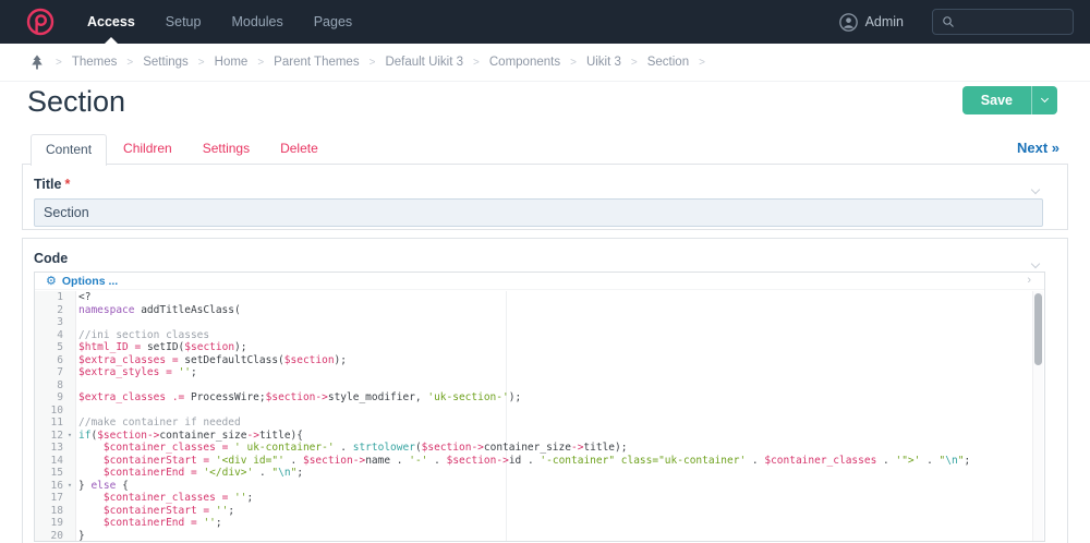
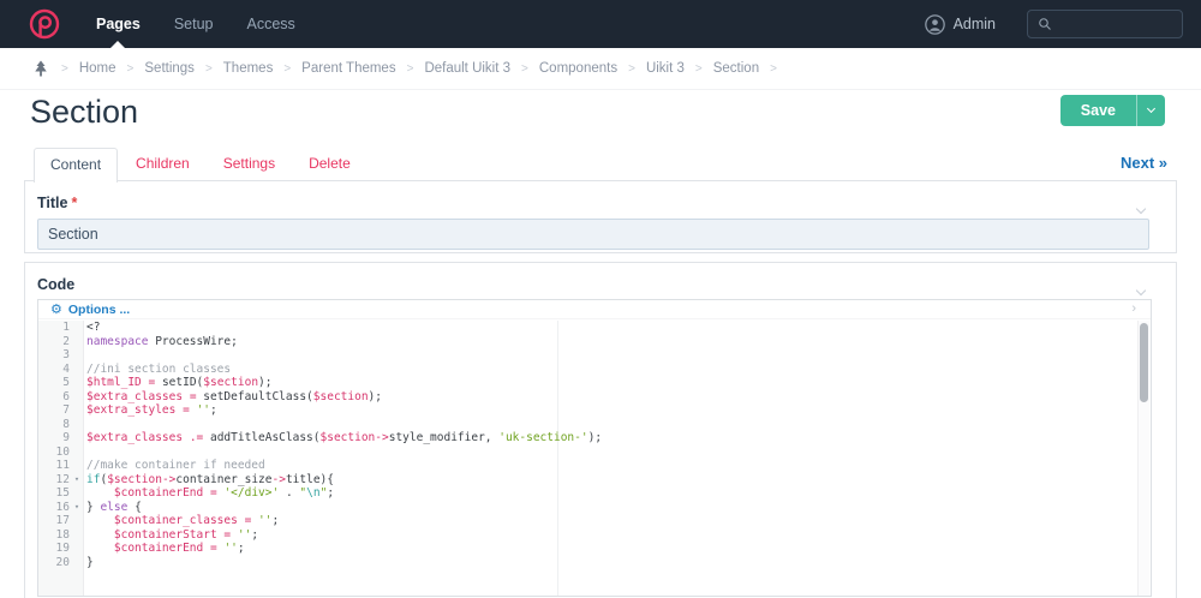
- Access
+ Pages
  Setup
- Modules
- Pages
+ Access
  Admin
  >
- Themes
+ Home
  >
  Settings
  >
- Home
+ Themes
  >
  Parent Themes
  >
  Default Uikit 3
  >
  Components
  >
  Uikit 3
  >
  Section
  >
  Section
  Save
  Content Children Settings Delete
  Next »
  Title *
  Section
  Code
  ⚙
  Options ...
  ›
  1
  <?
  2
- namespace addTitleAsClass(
+ namespace ProcessWire;
  3
  4
  //ini section classes
  5
  $html_ID = setID($section);
  6
  $extra_classes = setDefaultClass($section);
  7
  $extra_styles = '';
  8
  9
- $extra_classes .= ProcessWire;$section->style_modifier, 'uk-section-');
+ $extra_classes .= addTitleAsClass($section->style_modifier, 'uk-section-');
  10
  11
  //make container if needed
  12
  ▾
  if($section->container_size->title){
- 13
- $container_classes = ' uk-container-' . strtolower($section->container_size->title);
- 14
- $containerStart = '<div id="' . $section->name . '-' . $section->id . '-container" class="uk-container' . $container_classes . '">' . "\n";
  15
  $containerEnd = '</div>' . "\n";
  16
  ▾
  } else {
  17
  $container_classes = '';
  18
  $containerStart = '';
  19
  $containerEnd = '';
  20
  }
